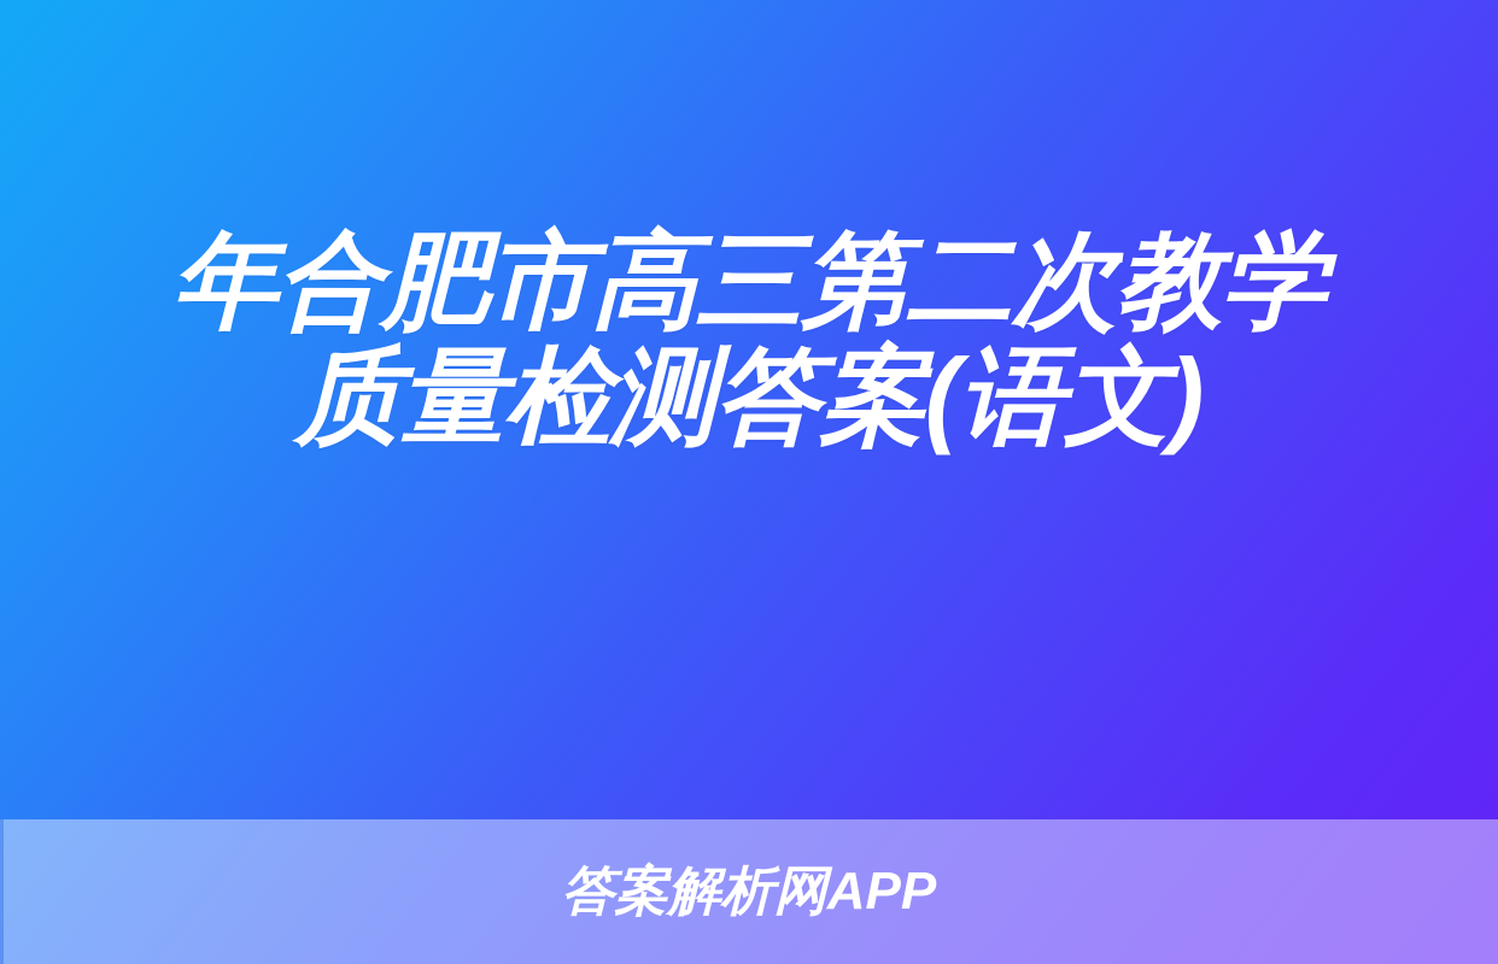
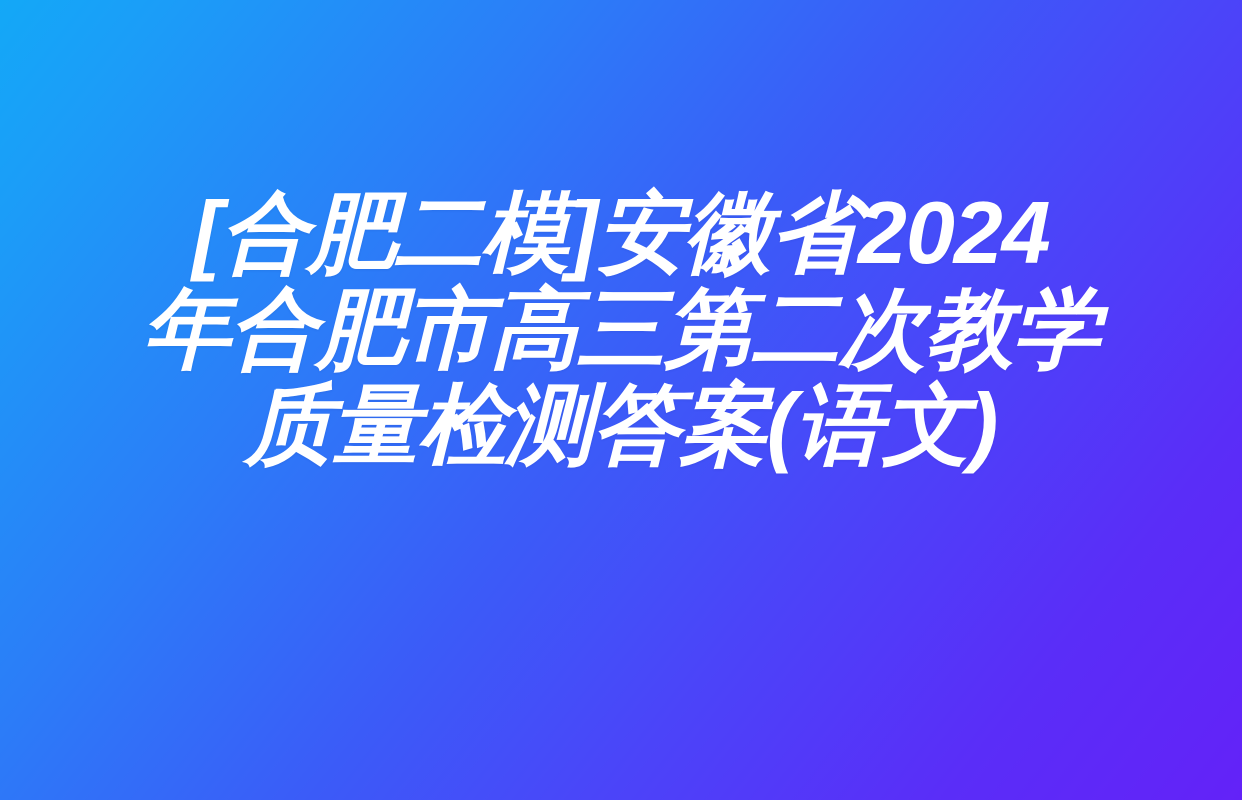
+ [合肥二模]安徽省2024
  年合肥市高三第二次教学
  质量检测答案(语文)
- 答案解析网APP
